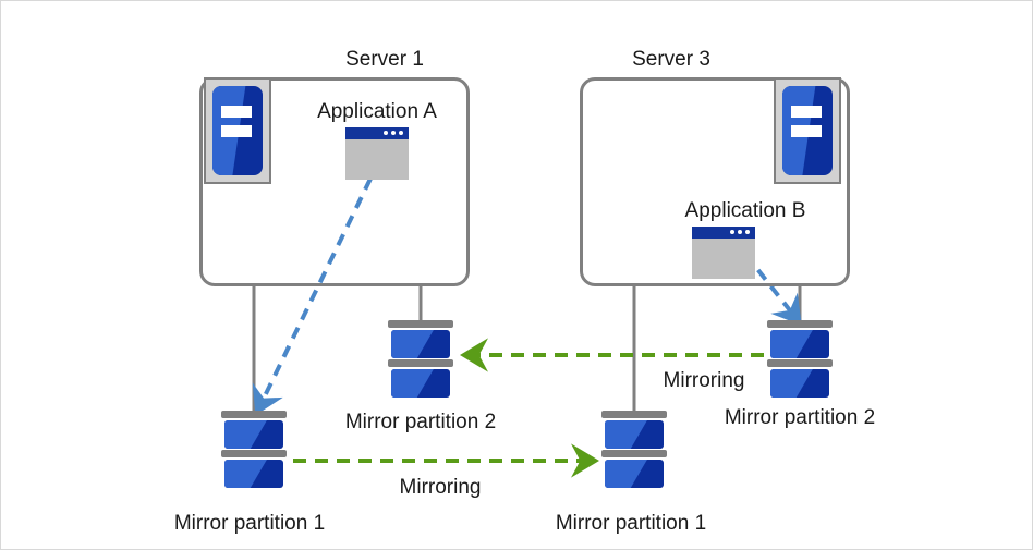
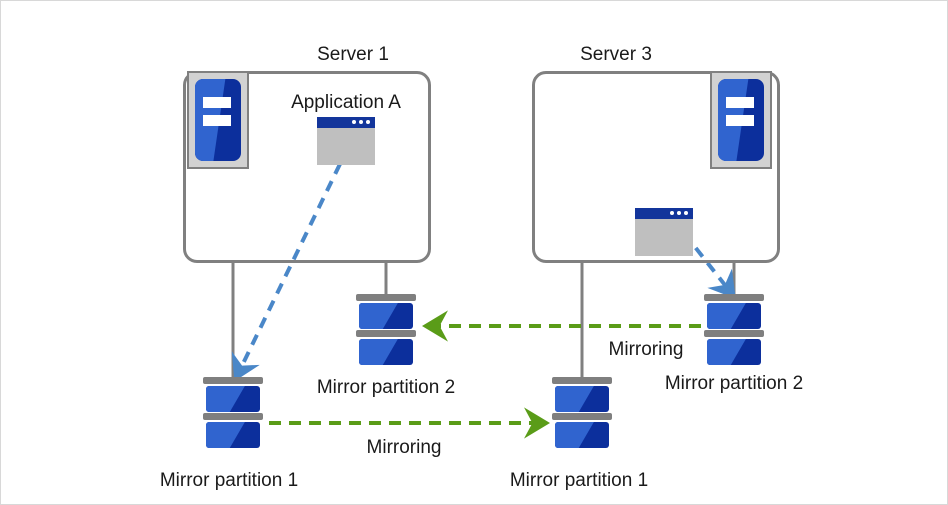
  Server 1
  Application A
  Server 3
- Application B
  Mirror partition 2
  Mirror partition 1
  Mirror partition 2
  Mirror partition 1
  Mirroring
  Mirroring
